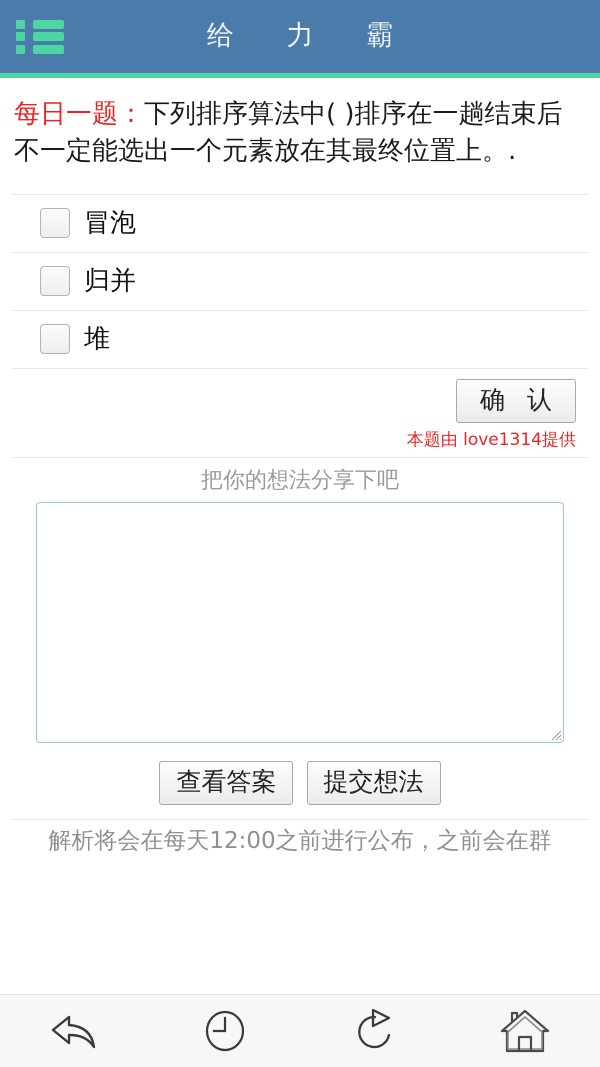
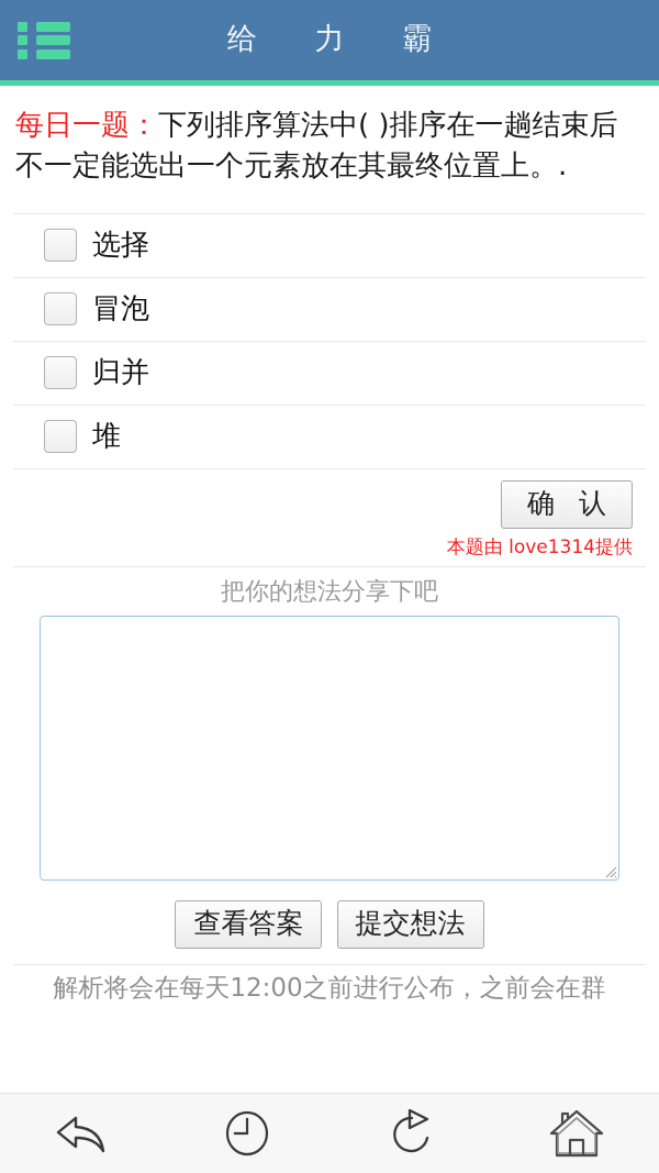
  给 力 霸
  每日一题：下列排序算法中( )排序在一趟结束后不一定能选出一个元素放在其最终位置上。.
+ 选择
  冒泡
  归并
  堆
  确 认
  本题由 love1314提供
  把你的想法分享下吧
  查看答案 提交想法
  解析将会在每天12:00之前进行公布，之前会在群
